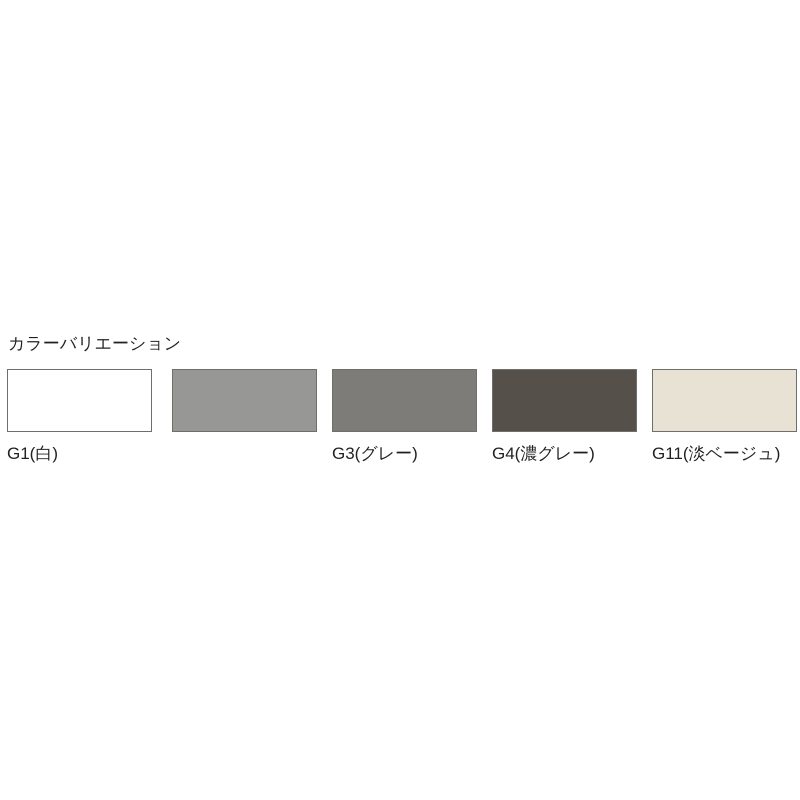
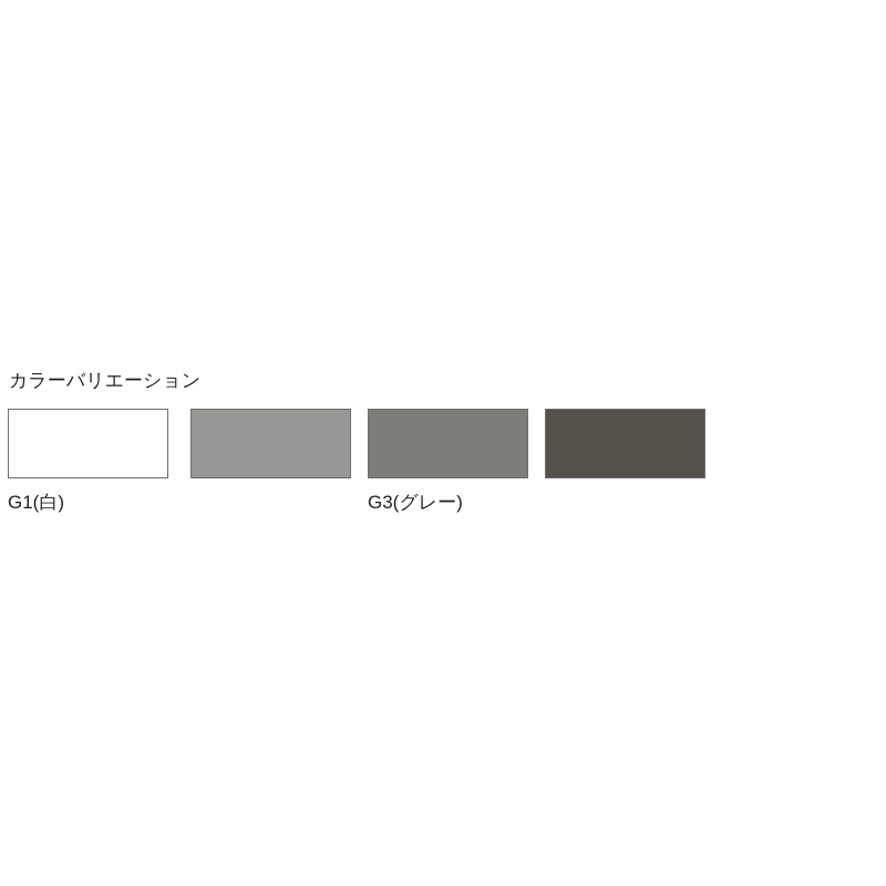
  カラーバリエーション
  G1(白)
  G3(グレー)
- G4(濃グレー)
- G11(淡ベージュ)
